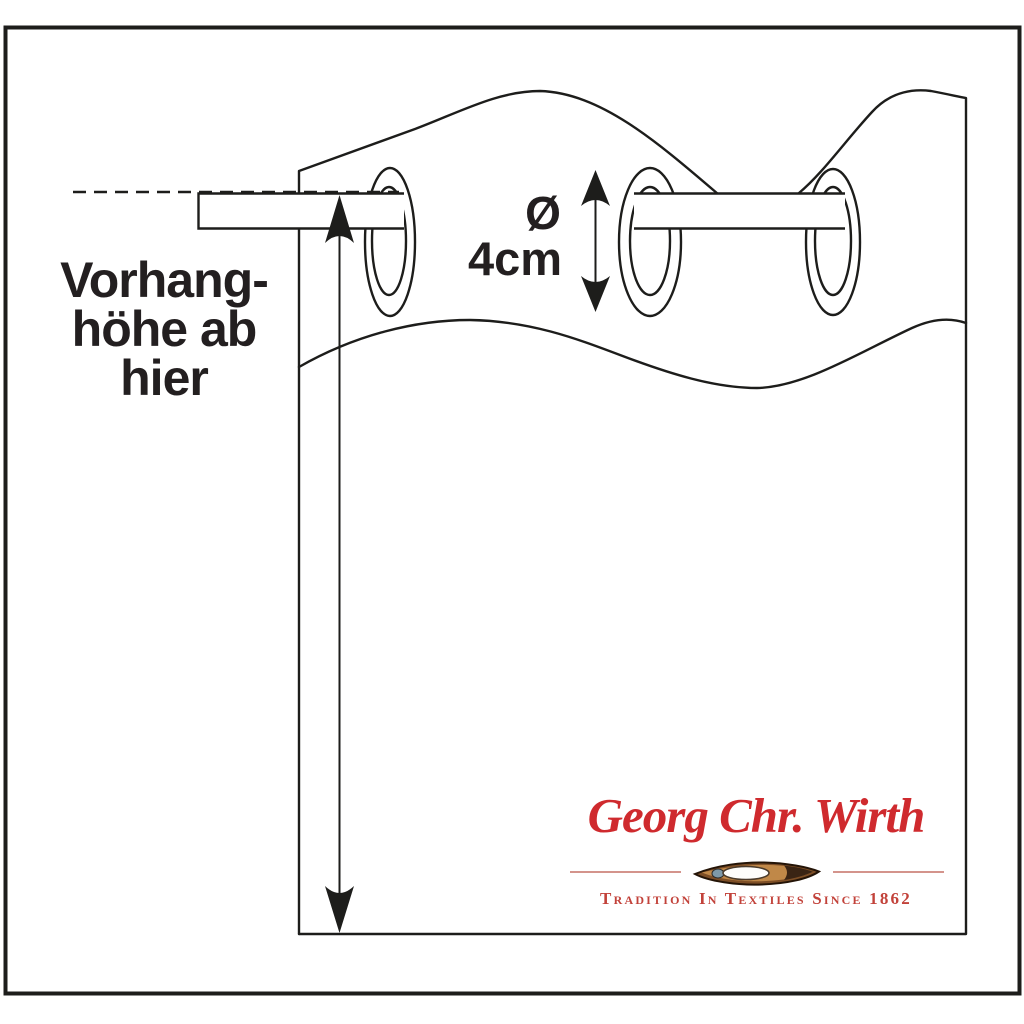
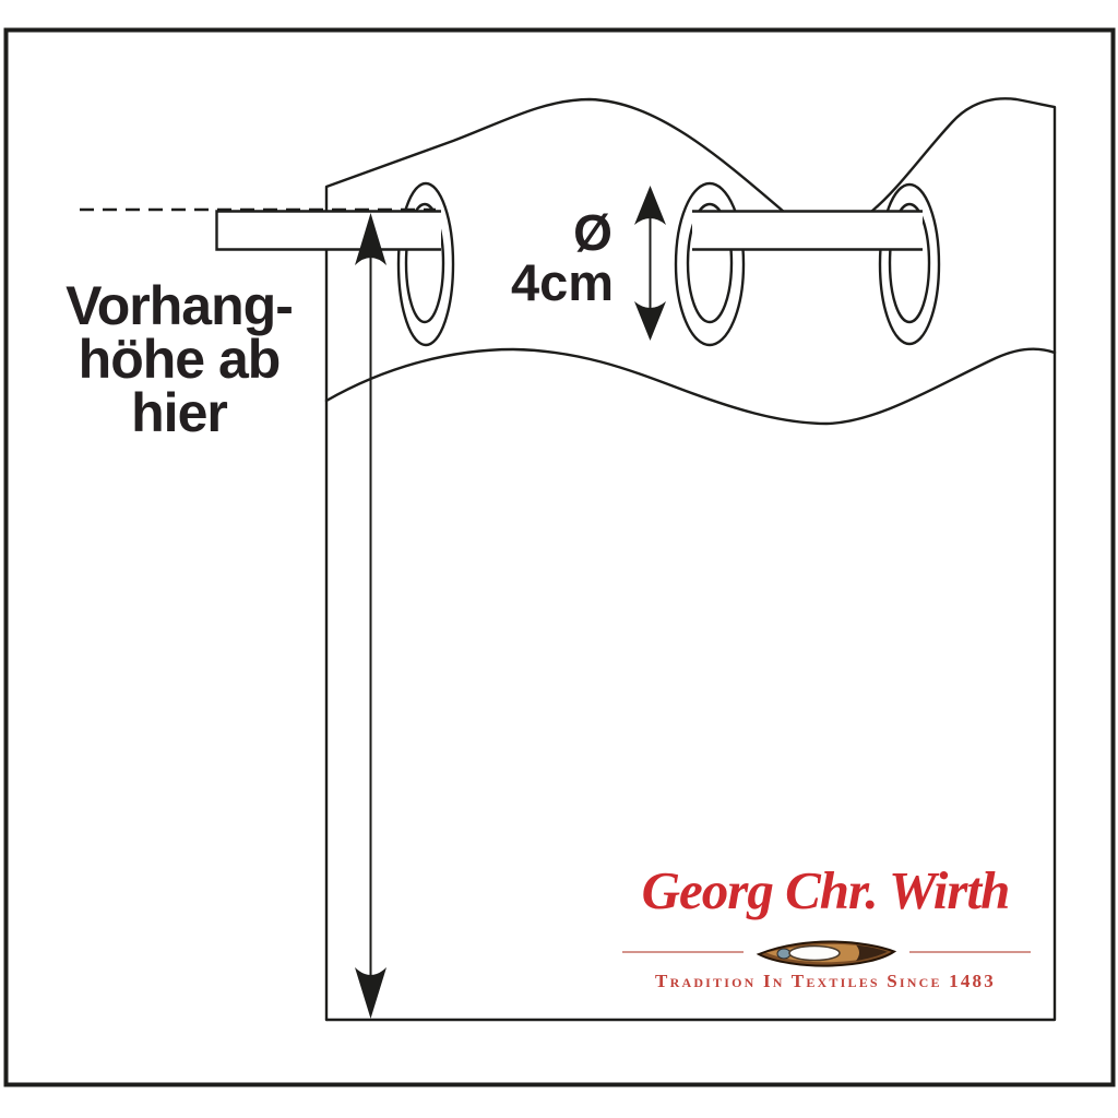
  Vorhang-
  höhe ab
  hier
  Ø
  4cm
  Georg Chr. Wirth
- Tradition In Textiles Since 1862
+ Tradition In Textiles Since 1483
